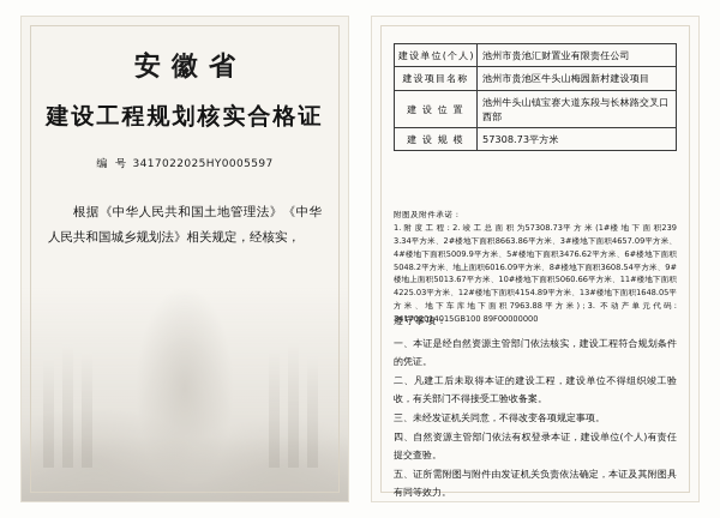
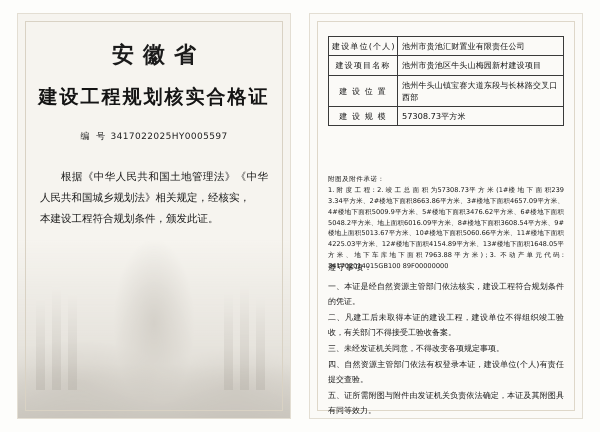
  安徽省
  建设工程规划核实合格证
  编 号 3417022025HY0005597
  根据《中华人民共和国土地管理法》《中华人民共和国城乡规划法》相关规定，经核实，
+ 本建设工程符合规划条件，颁发此证。
  建设单位(个人)	池州市贵池汇财置业有限责任公司
  建设项目名称	池州市贵池区牛头山梅园新村建设项目
  建 设 位 置	池州牛头山镇宝赛大道东段与长林路交叉口西部
  建 设 规 模	57308.73平方米
  附图及附件承诺：
  1. 附 度 工 程 : 2. 竣 工 总 面 积 为57308.73平 方 米 (1#楼 地 下 面 积239 3.34平方米、2#楼地下面积8663.86平方米、3#楼地下面积4657.09平方米、4#楼地下面积5009.9平方米、5#楼地下面积3476.62平方米、6#楼地下面积5048.2平方米、地上面积6016.09平方米、8#楼地下面积3608.54平方米、9#楼地上面积5013.67平方米、10#楼地下面积5060.66平方米、11#楼地下面积4225.03平方米、12#楼地下面积4154.89平方米、13#楼地下面积1648.05平方米、地下车库地下面积7963.88平方米)；3. 不动产单元代码: 341702014015GB100 89F00000000
  遵守事项：
  一、本证是经自然资源主管部门依法核实，建设工程符合规划条件的凭证。
  二、凡建工后未取得本证的建设工程，建设单位不得组织竣工验收，有关部门不得接受工验收备案。
  三、未经发证机关同意，不得改变各项规定事项。
  四、自然资源主管部门依法有权登录本证，建设单位(个人)有责任提交查验。
  五、证所需附图与附件由发证机关负责依法确定，本证及其附图具有同等效力。
